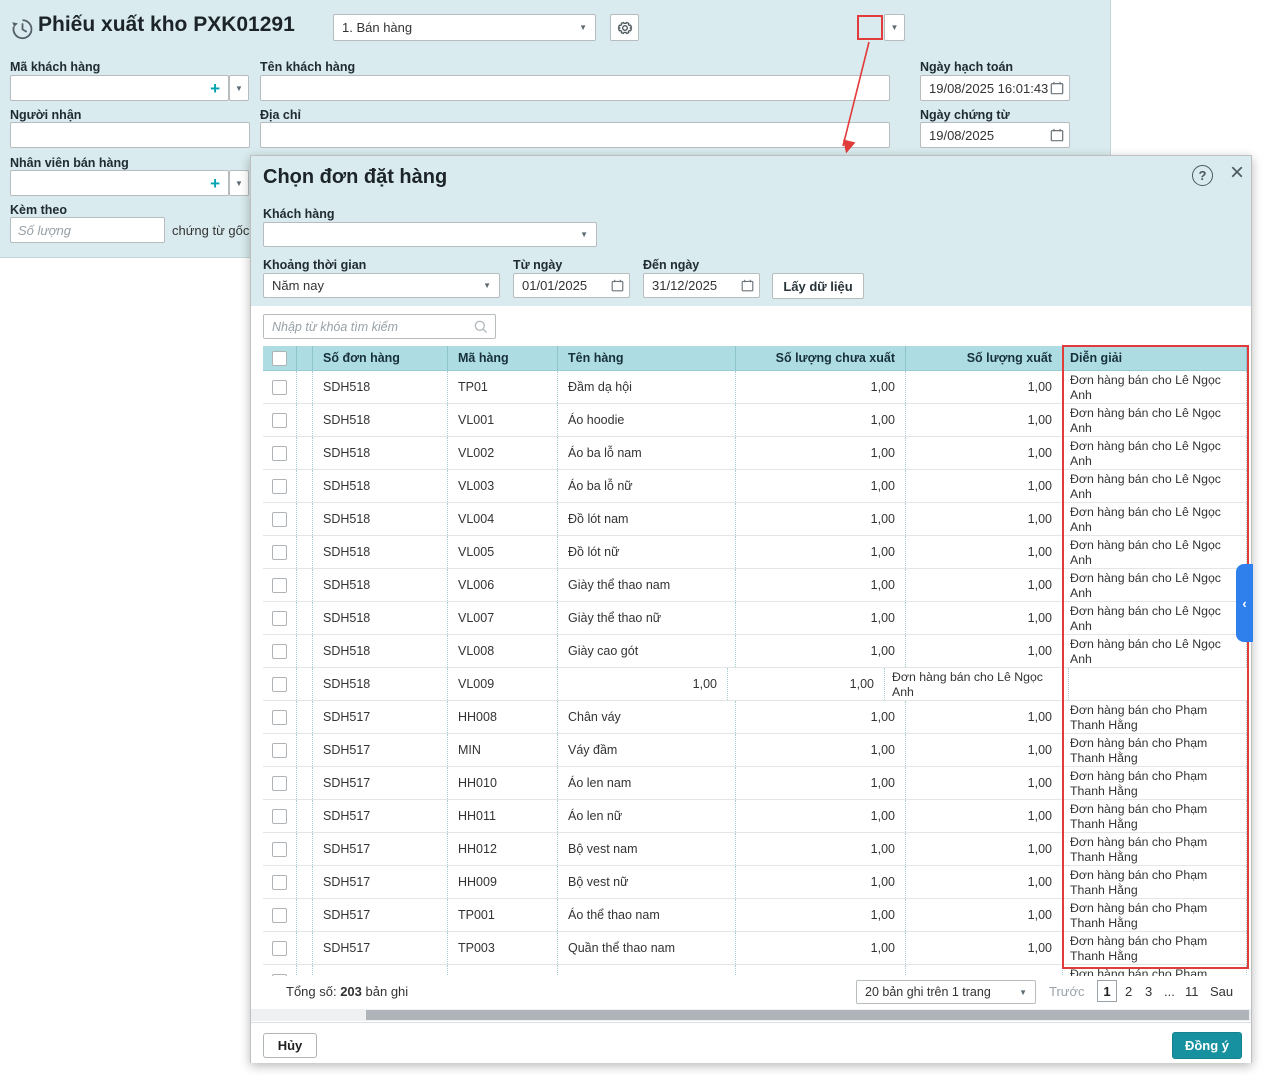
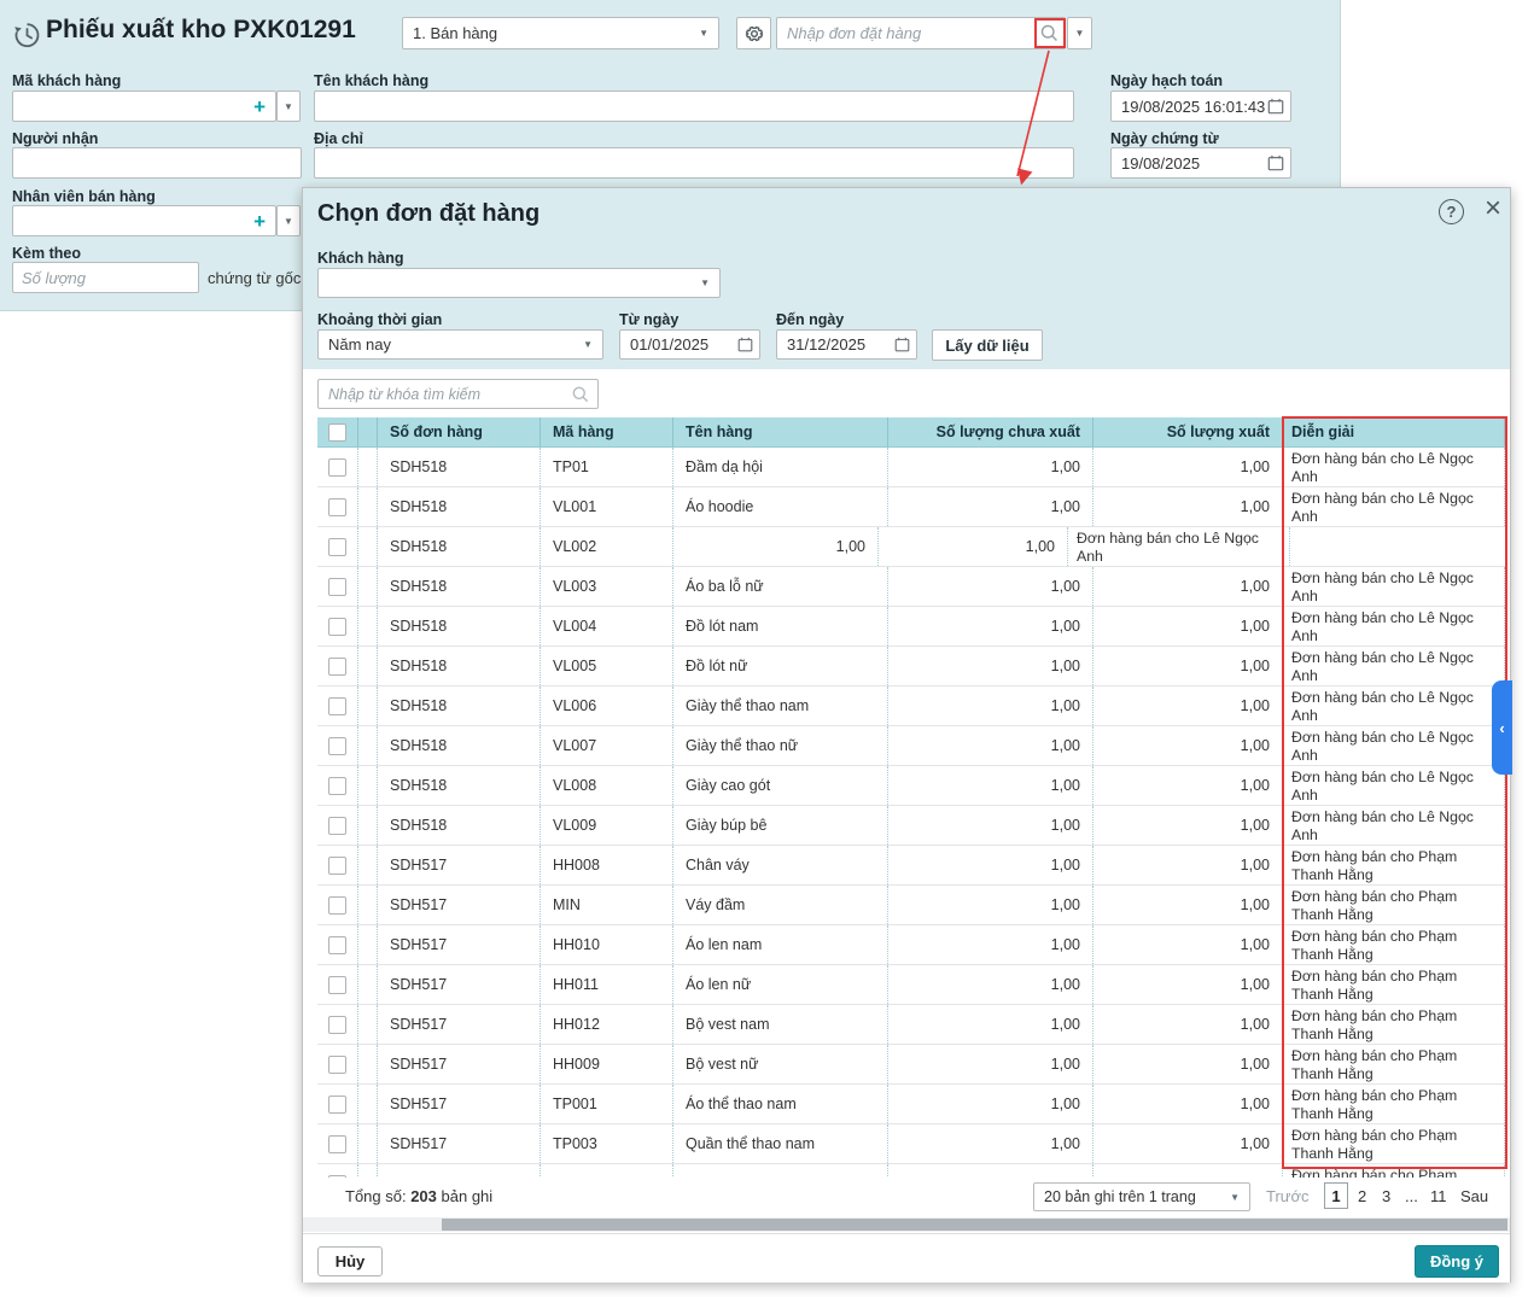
  Phiếu xuất kho PXK01291
  1. Bán hàng
  ▼
+ Nhập đơn đặt hàng
  ▼
  Mã khách hàng
  +
  ▼
  Tên khách hàng
  Ngày hạch toán
  19/08/2025 16:01:43
  Người nhận
  Địa chỉ
  Ngày chứng từ
  19/08/2025
  Nhân viên bán hàng
  +
  ▼
  Kèm theo
  Số lượng
  chứng từ gốc
  Chọn đơn đặt hàng
  ?
  ×
  Khách hàng
  ▼
  Khoảng thời gian
  Năm nay
  ▼
  Từ ngày
  01/01/2025
  Đến ngày
  31/12/2025
  Lấy dữ liệu
  Nhập từ khóa tìm kiếm
  Số đơn hàng
  Mã hàng
  Tên hàng
  Số lượng chưa xuất
  Số lượng xuất
  Diễn giải
  SDH518
  TP01
  Đầm dạ hội
  1,00
  1,00
  Đơn hàng bán cho Lê Ngọc Anh
  SDH518
  VL001
  Áo hoodie
  1,00
  1,00
  Đơn hàng bán cho Lê Ngọc Anh
  SDH518
  VL002
- Áo ba lỗ nam
  1,00
  1,00
  Đơn hàng bán cho Lê Ngọc Anh
  SDH518
  VL003
  Áo ba lỗ nữ
  1,00
  1,00
  Đơn hàng bán cho Lê Ngọc Anh
  SDH518
  VL004
  Đồ lót nam
  1,00
  1,00
  Đơn hàng bán cho Lê Ngọc Anh
  SDH518
  VL005
  Đồ lót nữ
  1,00
  1,00
  Đơn hàng bán cho Lê Ngọc Anh
  SDH518
  VL006
  Giày thể thao nam
  1,00
  1,00
  Đơn hàng bán cho Lê Ngọc Anh
  SDH518
  VL007
  Giày thể thao nữ
  1,00
  1,00
  Đơn hàng bán cho Lê Ngọc Anh
  SDH518
  VL008
  Giày cao gót
  1,00
  1,00
  Đơn hàng bán cho Lê Ngọc Anh
  SDH518
  VL009
+ Giày búp bê
  1,00
  1,00
  Đơn hàng bán cho Lê Ngọc Anh
  SDH517
  HH008
  Chân váy
  1,00
  1,00
  Đơn hàng bán cho Phạm Thanh Hằng
  SDH517
  MIN
  Váy đầm
  1,00
  1,00
  Đơn hàng bán cho Phạm Thanh Hằng
  SDH517
  HH010
  Áo len nam
  1,00
  1,00
  Đơn hàng bán cho Phạm Thanh Hằng
  SDH517
  HH011
  Áo len nữ
  1,00
  1,00
  Đơn hàng bán cho Phạm Thanh Hằng
  SDH517
  HH012
  Bộ vest nam
  1,00
  1,00
  Đơn hàng bán cho Phạm Thanh Hằng
  SDH517
  HH009
  Bộ vest nữ
  1,00
  1,00
  Đơn hàng bán cho Phạm Thanh Hằng
  SDH517
  TP001
  Áo thể thao nam
  1,00
  1,00
  Đơn hàng bán cho Phạm Thanh Hằng
  SDH517
  TP003
  Quần thể thao nam
  1,00
  1,00
  Đơn hàng bán cho Phạm Thanh Hằng
  Đơn hàng bán cho Phạm
  Tổng số: 203 bản ghi
  20 bản ghi trên 1 trang
  ▼
  Trước
  1
  2
  3
  ...
  11
  Sau
  Hủy
  Đồng ý
  ‹
